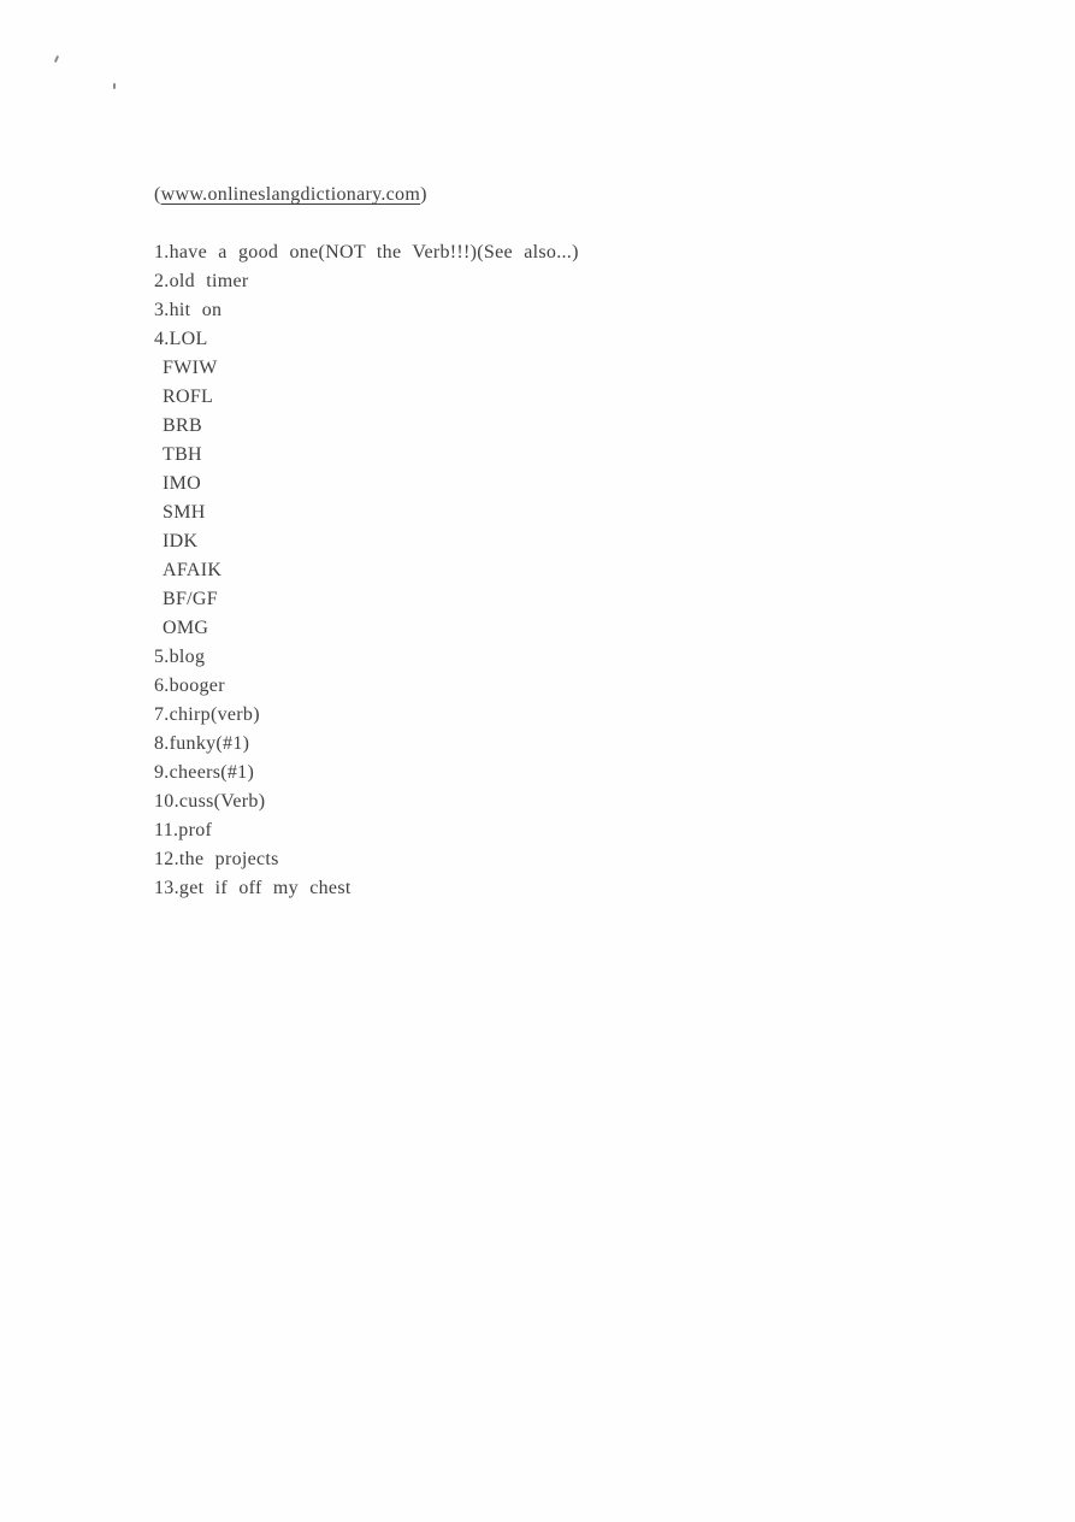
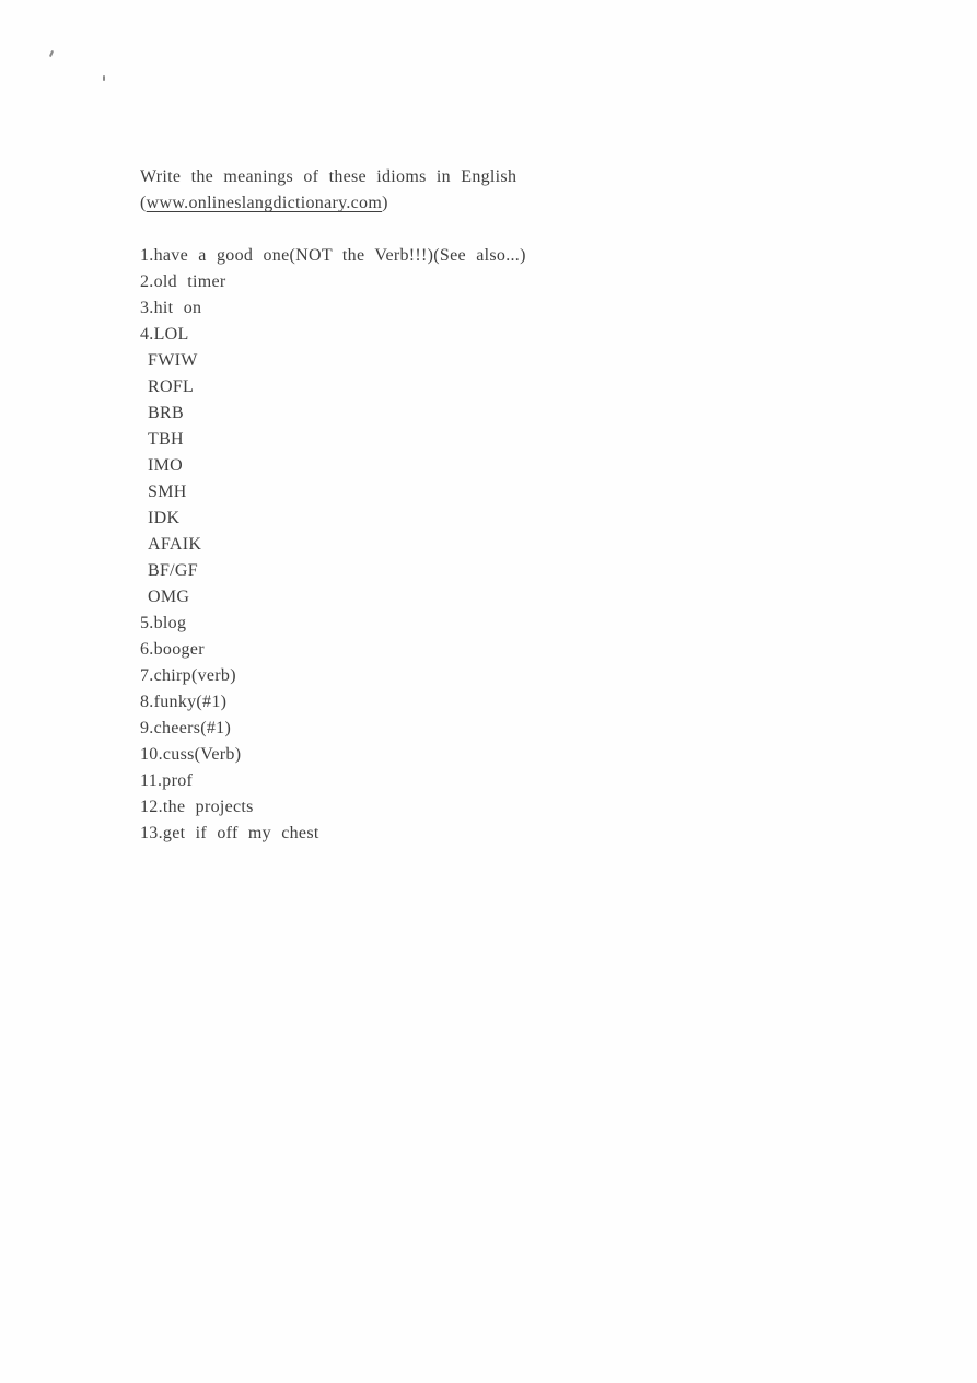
+ Write the meanings of these idioms in English
  (www.onlineslangdictionary.com)
  1.have a good one(NOT the Verb!!!)(See also...)
  2.old timer
  3.hit on
  4.LOL
  FWIW
  ROFL
  BRB
  TBH
  IMO
  SMH
  IDK
  AFAIK
  BF/GF
  OMG
  5.blog
  6.booger
  7.chirp(verb)
  8.funky(#1)
  9.cheers(#1)
  10.cuss(Verb)
  11.prof
  12.the projects
  13.get if off my chest
